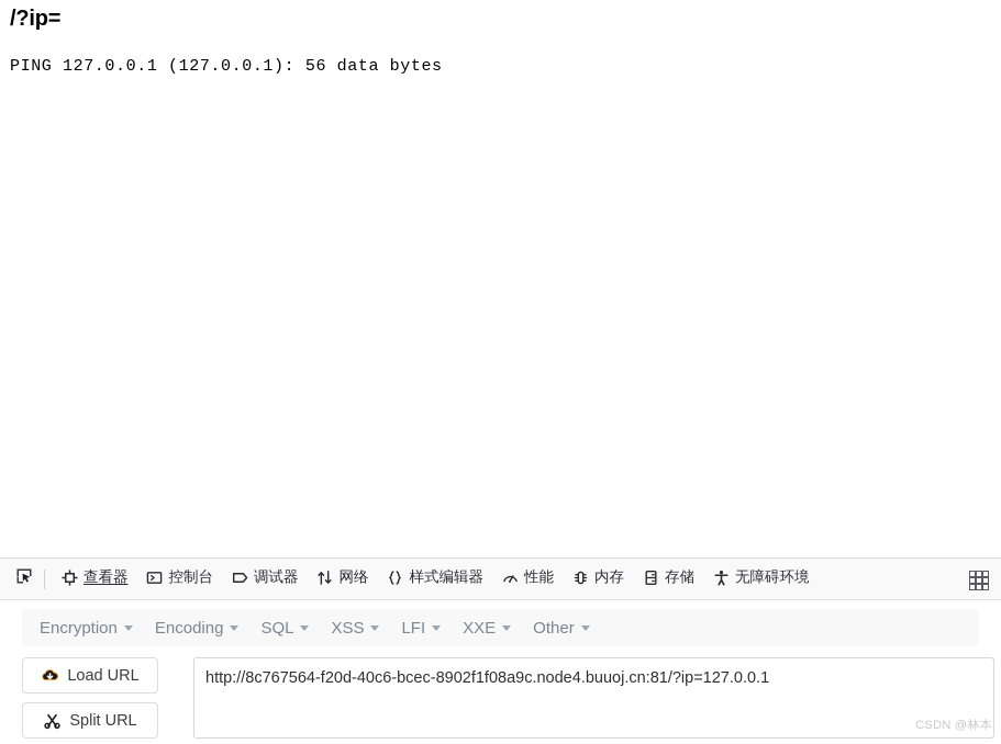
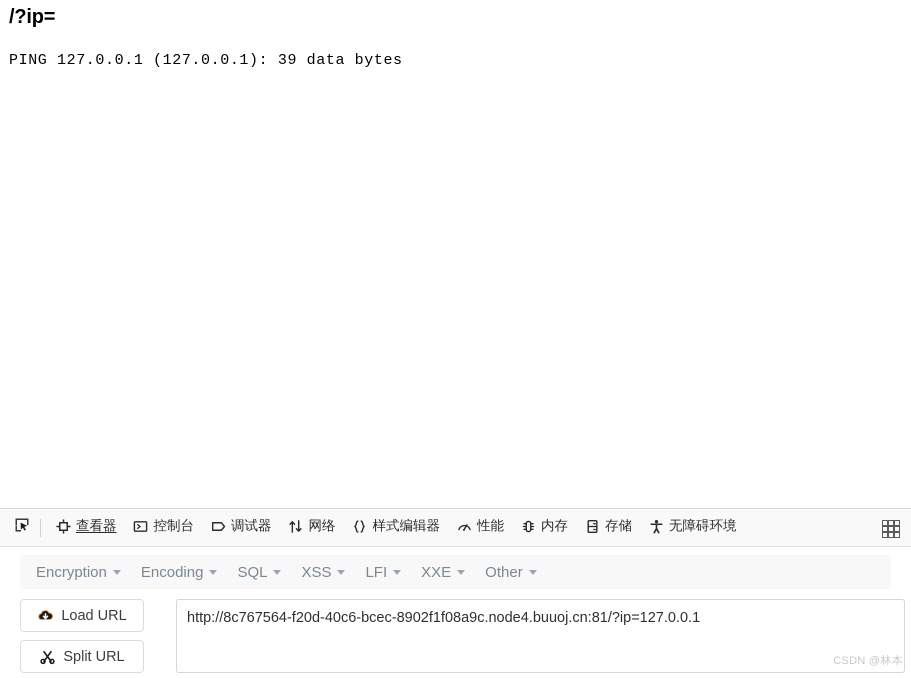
  /?ip=
- PING 127.0.0.1 (127.0.0.1): 56 data bytes
+ PING 127.0.0.1 (127.0.0.1): 39 data bytes
  查看器
  控制台
  调试器
  网络
  样式编辑器
  性能
  内存
  存储
  无障碍环境
  Encryption
  Encoding
  SQL
  XSS
  LFI
  XXE
  Other
  Load URL
  Split URL
  http://8c767564-f20d-40c6-bcec-8902f1f08a9c.node4.buuoj.cn:81/?ip=127.0.0.1
  CSDN @林本
